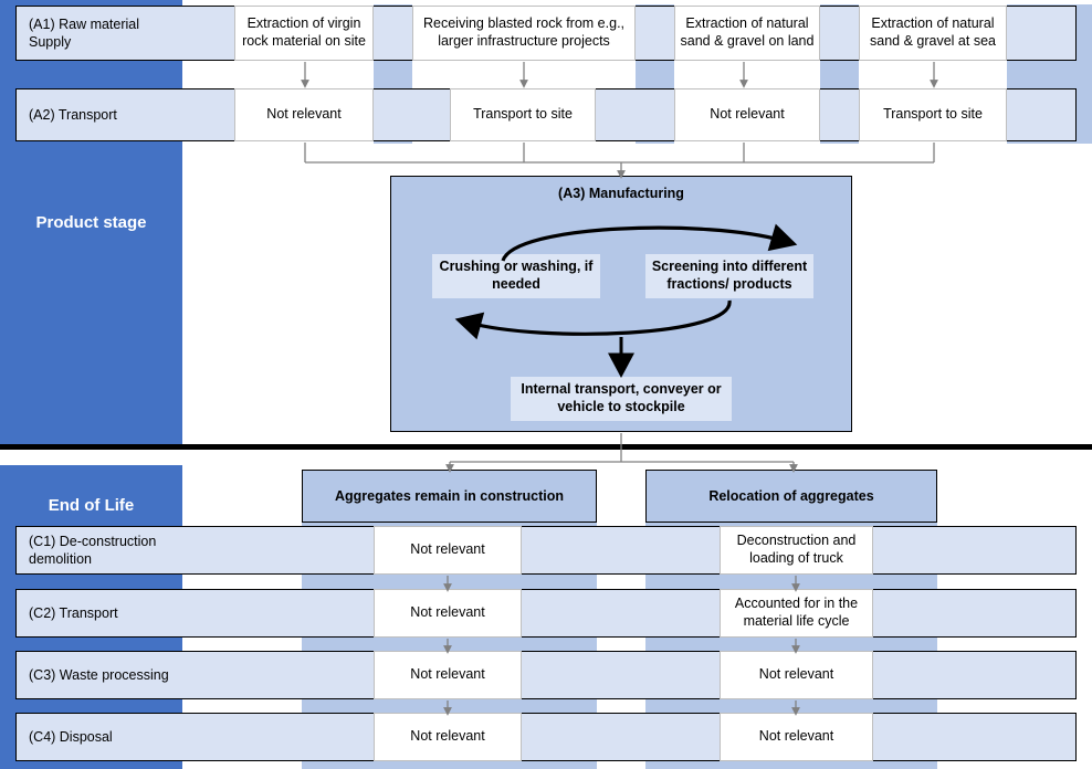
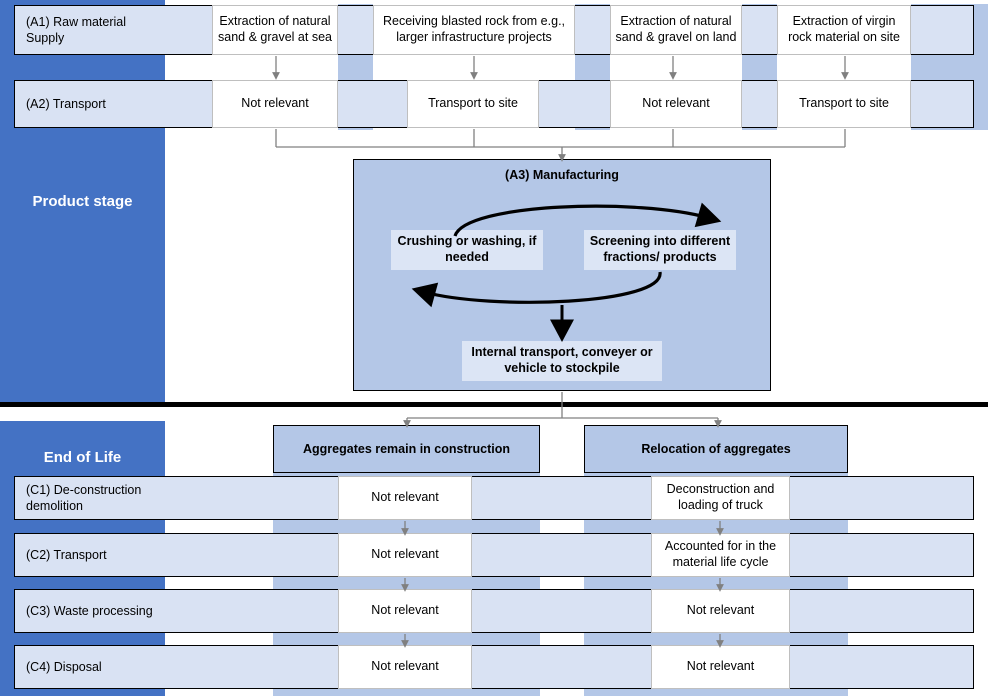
  Product stage
  (A1) Raw material
  Supply
- Extraction of virgin rock material on site
+ Extraction of natural sand & gravel at sea
  Receiving blasted rock from e.g., larger infrastructure projects
  Extraction of natural sand & gravel on land
- Extraction of natural sand & gravel at sea
+ Extraction of virgin rock material on site
  (A2) Transport
  Not relevant
  Transport to site
  Not relevant
  Transport to site
  (A3) Manufacturing
  Crushing or washing, if needed
  Screening into different fractions/ products
  Internal transport, conveyer or vehicle to stockpile
  End of Life
  Aggregates remain in construction
  Relocation of aggregates
  (C1) De-construction
  demolition
  Not relevant
  Deconstruction and loading of truck
  (C2) Transport
  Not relevant
  Accounted for in the material life cycle
  (C3) Waste processing
  Not relevant
  Not relevant
  (C4) Disposal
  Not relevant
  Not relevant
